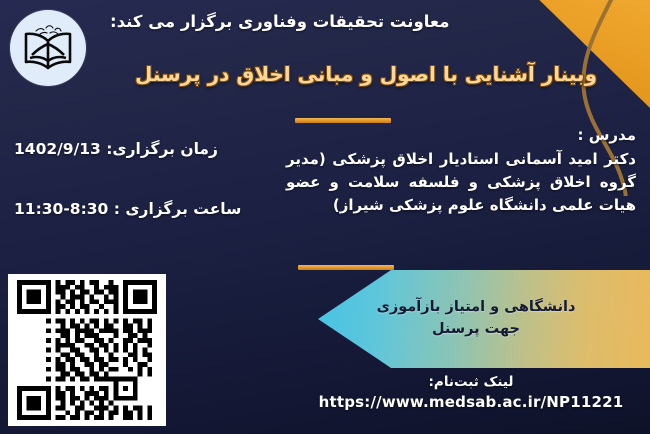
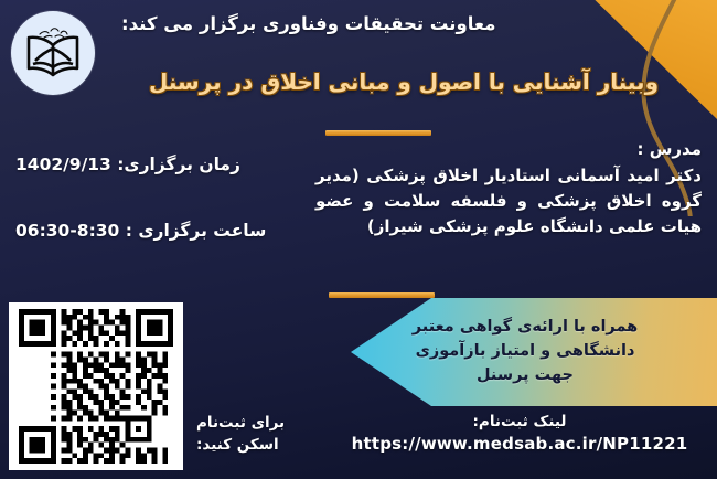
  معاونت تحقیقات وفناوری برگزار می کند:
  وبینار آشنایی با اصول و مبانی اخلاق در پرسنل
  مدرس :
  دکتر امید آسمانی استادیار اخلاق پزشکی (مدیر گروه اخلاق پزشکی و فلسفه سلامت و عضو هیات علمی دانشگاه علوم پزشکی شیراز)
  زمان برگزاری: 1402/9/13
- ساعت برگزاری : 8:30-11:30
+ ساعت برگزاری : 8:30-06:30
+ همراه با ارائه‌ی گواهی معتبر
  دانشگاهی و امتیاز بازآموزی
  جهت پرسنل
+ برای ثبت‌نام
+ اسکن کنید:
  لینک ثبت‌نام:
  https://www.medsab.ac.ir/NP11221
